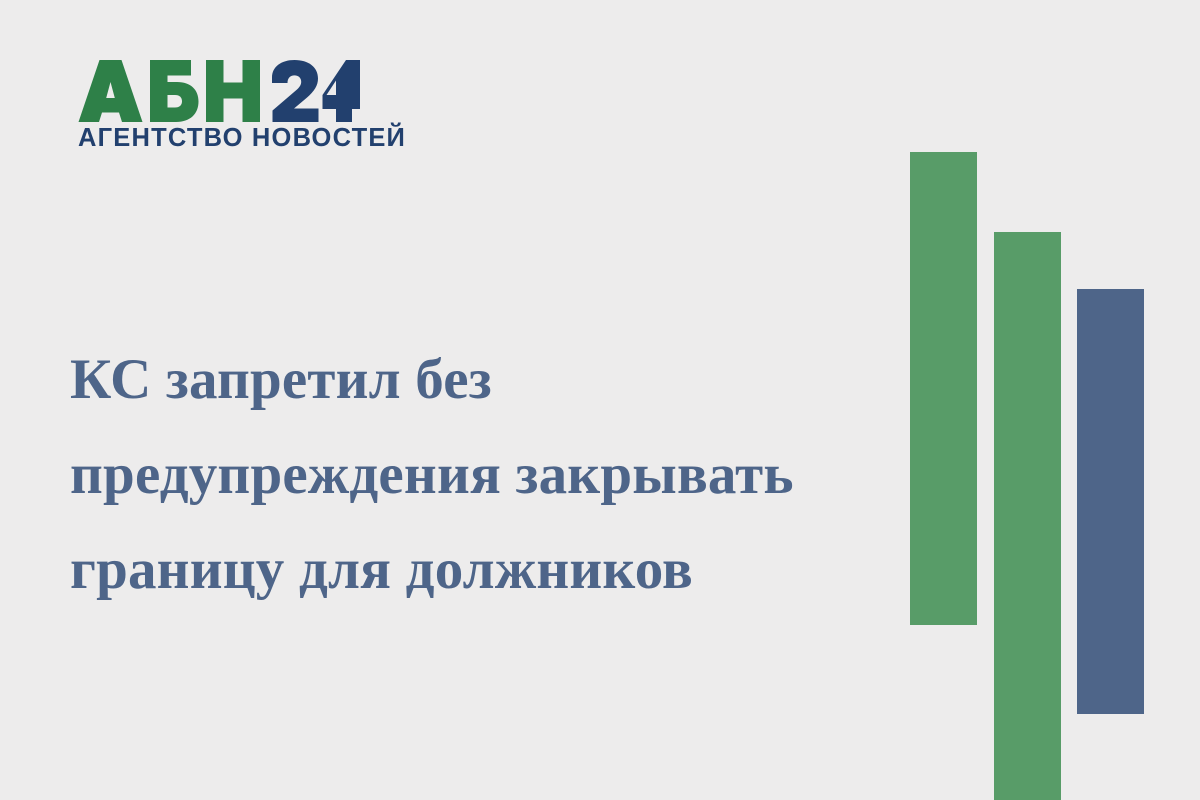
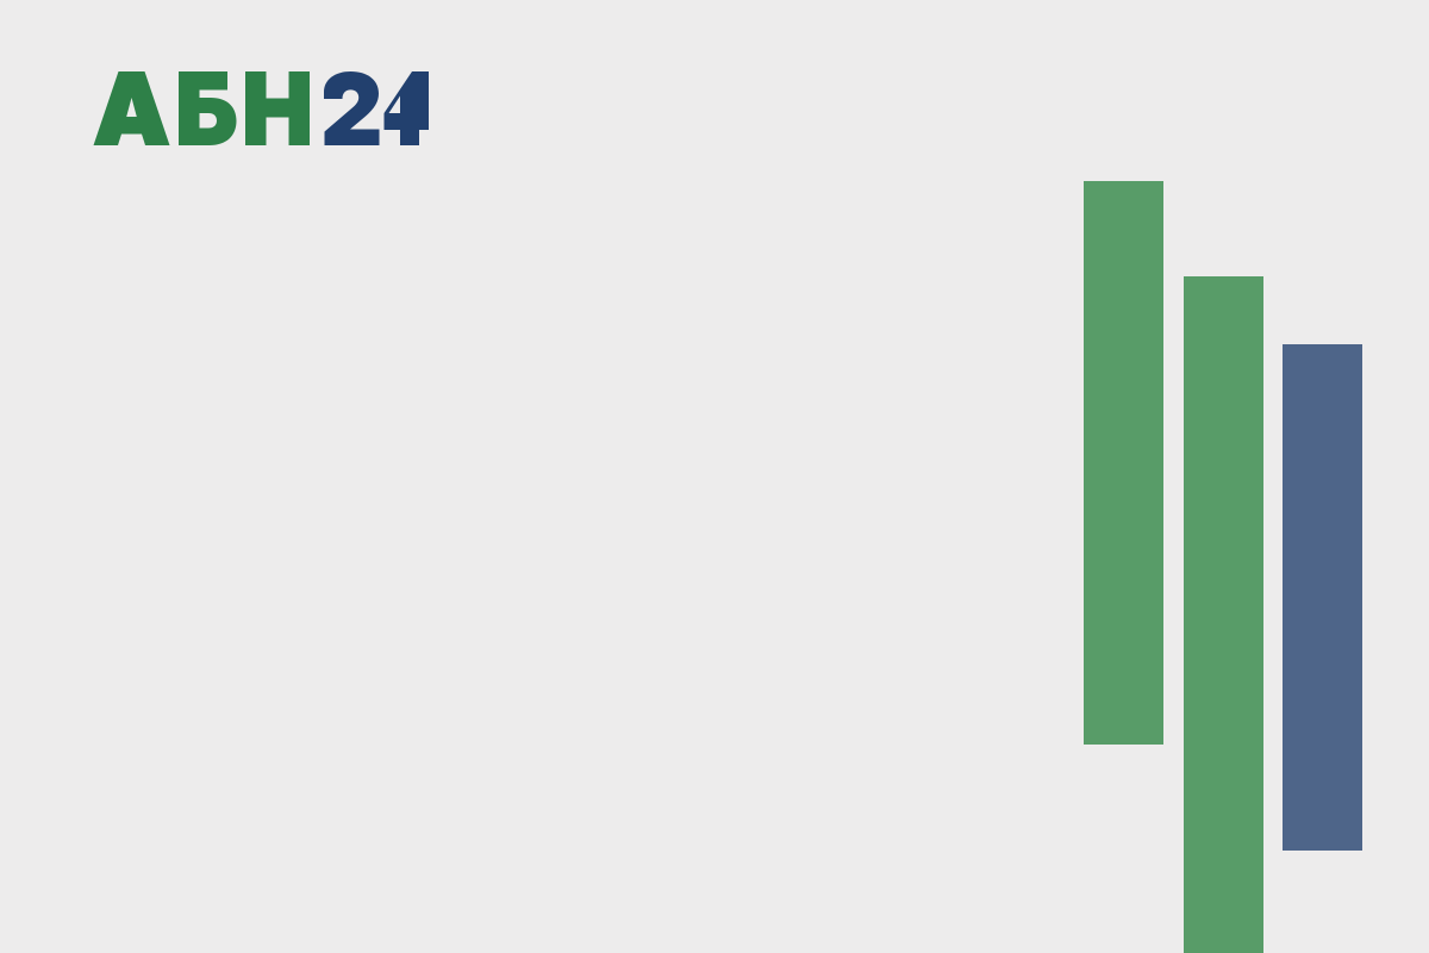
- АГЕНТСТВО НОВОСТЕЙ
- КС запретил без предупреждения закрывать границу для должников
